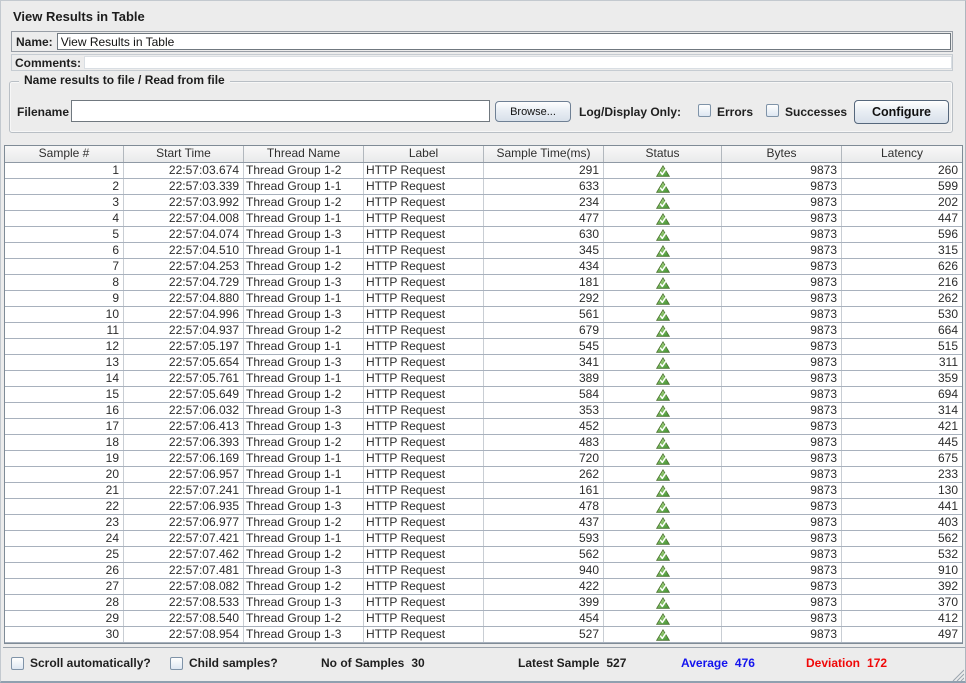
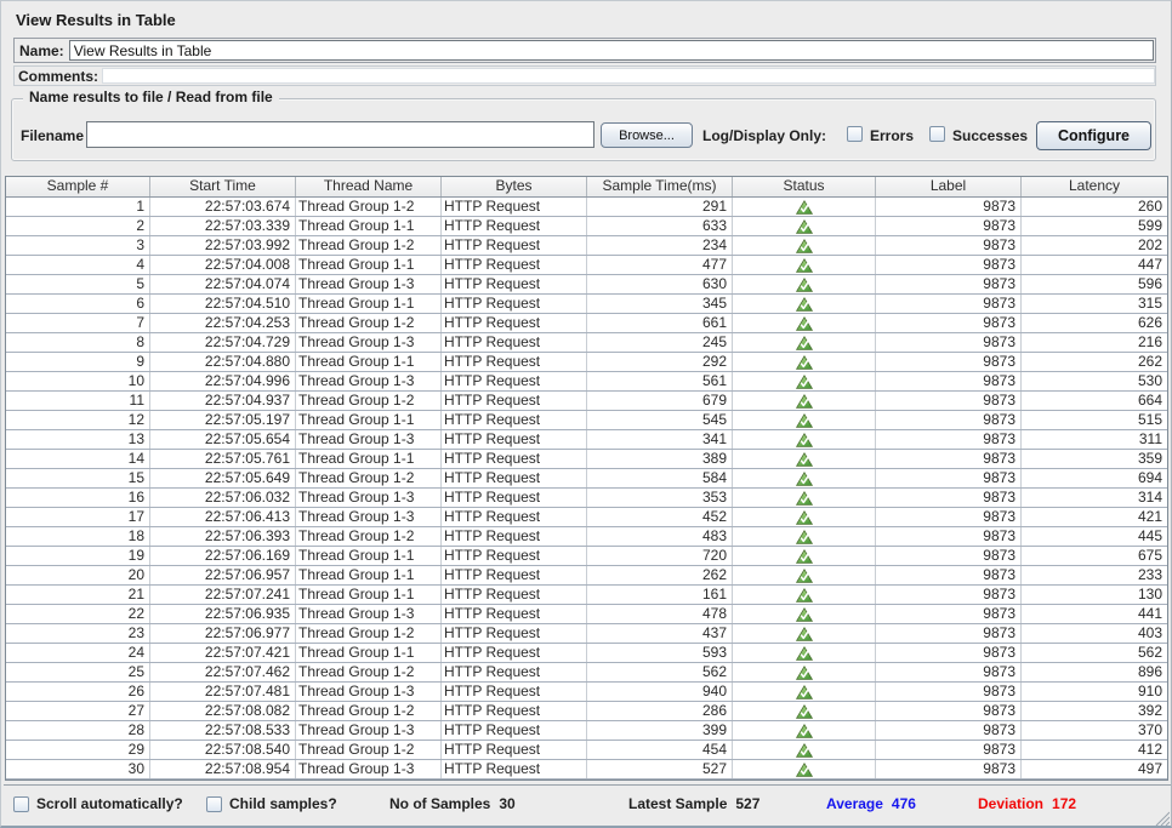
  View Results in Table
  Name:
  View Results in Table
  Comments:
  Name results to file / Read from file
  Filename
  Browse...
  Log/Display Only:
  Errors
  Successes
  Configure
  Sample #
  Start Time
  Thread Name
- Label
+ Bytes
  Sample Time(ms)
  Status
- Bytes
+ Label
  Latency
  1
  22:57:03.674
  Thread Group 1-2
  HTTP Request
  291
  9873
  260
  2
  22:57:03.339
  Thread Group 1-1
  HTTP Request
  633
  9873
  599
  3
  22:57:03.992
  Thread Group 1-2
  HTTP Request
  234
  9873
  202
  4
  22:57:04.008
  Thread Group 1-1
  HTTP Request
  477
  9873
  447
  5
  22:57:04.074
  Thread Group 1-3
  HTTP Request
  630
  9873
  596
  6
  22:57:04.510
  Thread Group 1-1
  HTTP Request
  345
  9873
  315
  7
  22:57:04.253
  Thread Group 1-2
  HTTP Request
- 434
+ 661
  9873
  626
  8
  22:57:04.729
  Thread Group 1-3
  HTTP Request
- 181
+ 245
  9873
  216
  9
  22:57:04.880
  Thread Group 1-1
  HTTP Request
  292
  9873
  262
  10
  22:57:04.996
  Thread Group 1-3
  HTTP Request
  561
  9873
  530
  11
  22:57:04.937
  Thread Group 1-2
  HTTP Request
  679
  9873
  664
  12
  22:57:05.197
  Thread Group 1-1
  HTTP Request
  545
  9873
  515
  13
  22:57:05.654
  Thread Group 1-3
  HTTP Request
  341
  9873
  311
  14
  22:57:05.761
  Thread Group 1-1
  HTTP Request
  389
  9873
  359
  15
  22:57:05.649
  Thread Group 1-2
  HTTP Request
  584
  9873
  694
  16
  22:57:06.032
  Thread Group 1-3
  HTTP Request
  353
  9873
  314
  17
  22:57:06.413
  Thread Group 1-3
  HTTP Request
  452
  9873
  421
  18
  22:57:06.393
  Thread Group 1-2
  HTTP Request
  483
  9873
  445
  19
  22:57:06.169
  Thread Group 1-1
  HTTP Request
  720
  9873
  675
  20
  22:57:06.957
  Thread Group 1-1
  HTTP Request
  262
  9873
  233
  21
  22:57:07.241
  Thread Group 1-1
  HTTP Request
  161
  9873
  130
  22
  22:57:06.935
  Thread Group 1-3
  HTTP Request
  478
  9873
  441
  23
  22:57:06.977
  Thread Group 1-2
  HTTP Request
  437
  9873
  403
  24
  22:57:07.421
  Thread Group 1-1
  HTTP Request
  593
  9873
  562
  25
  22:57:07.462
  Thread Group 1-2
  HTTP Request
  562
  9873
- 532
+ 896
  26
  22:57:07.481
  Thread Group 1-3
  HTTP Request
  940
  9873
  910
  27
  22:57:08.082
  Thread Group 1-2
  HTTP Request
- 422
+ 286
  9873
  392
  28
  22:57:08.533
  Thread Group 1-3
  HTTP Request
  399
  9873
  370
  29
  22:57:08.540
  Thread Group 1-2
  HTTP Request
  454
  9873
  412
  30
  22:57:08.954
  Thread Group 1-3
  HTTP Request
  527
  9873
  497
  Scroll automatically?
  Child samples?
  No of Samples 30
  Latest Sample 527
  Average 476
  Deviation 172
